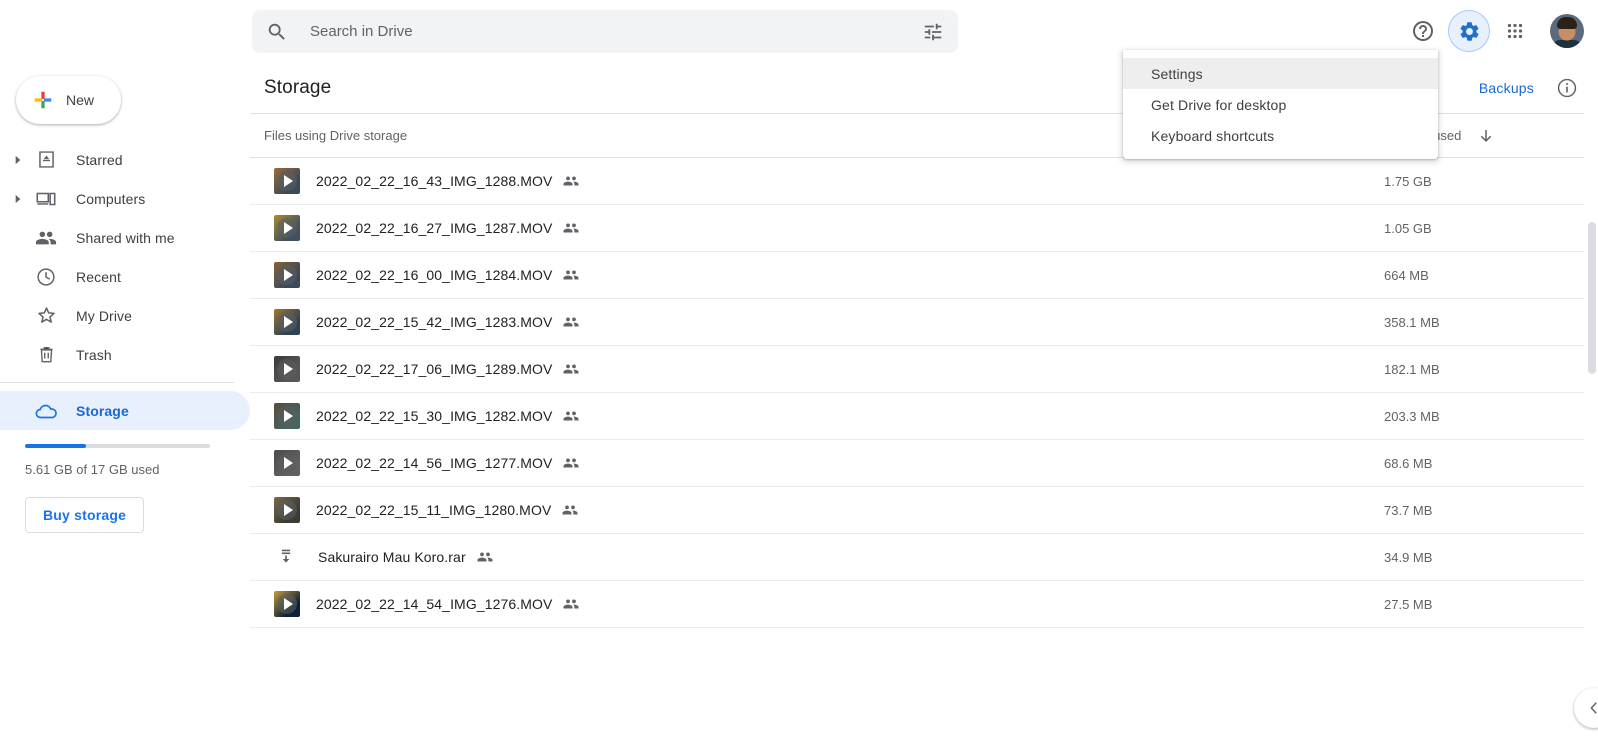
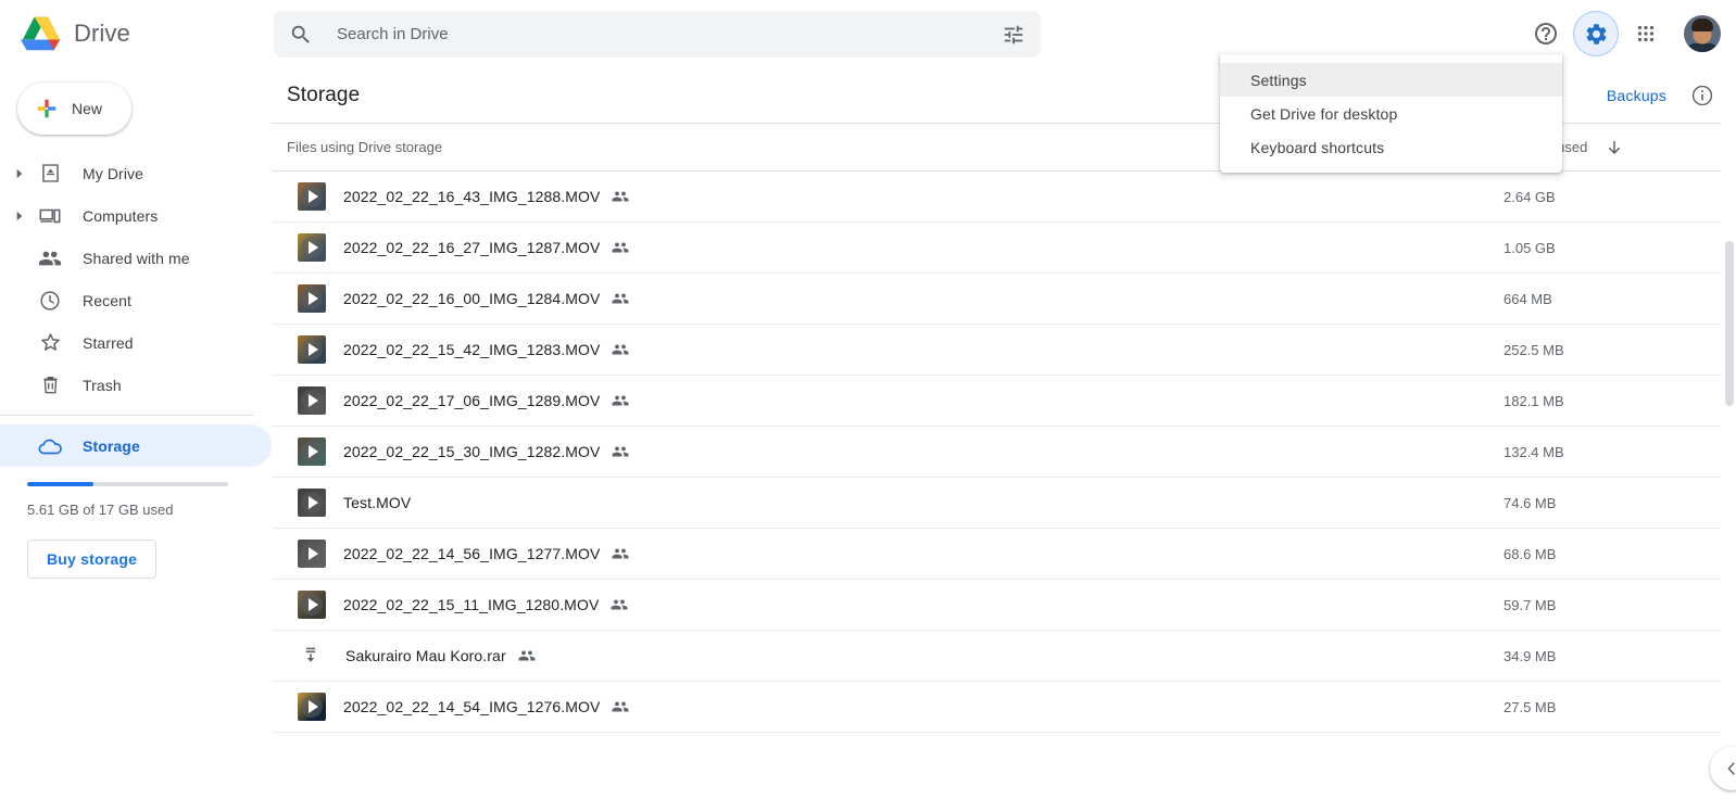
+ Drive
  Search in Drive
  New
- Starred
+ My Drive
  Computers
  Shared with me
  Recent
- My Drive
+ Starred
  Trash
  Storage
  5.61 GB of 17 GB used
  Buy storage
  Storage
  Backups
  Files using Drive storage
  2022_02_22_16_43_IMG_1288.MOV
- 1.75 GB
+ 2.64 GB
  2022_02_22_16_27_IMG_1287.MOV
  1.05 GB
  2022_02_22_16_00_IMG_1284.MOV
  664 MB
  2022_02_22_15_42_IMG_1283.MOV
- 358.1 MB
+ 252.5 MB
  2022_02_22_17_06_IMG_1289.MOV
  182.1 MB
  2022_02_22_15_30_IMG_1282.MOV
- 203.3 MB
+ 132.4 MB
+ Test.MOV
+ 74.6 MB
  2022_02_22_14_56_IMG_1277.MOV
  68.6 MB
  2022_02_22_15_11_IMG_1280.MOV
- 73.7 MB
+ 59.7 MB
  Sakurairo Mau Koro.rar
  34.9 MB
  2022_02_22_14_54_IMG_1276.MOV
  27.5 MB
  Settings
  Get Drive for desktop
  Keyboard shortcuts
